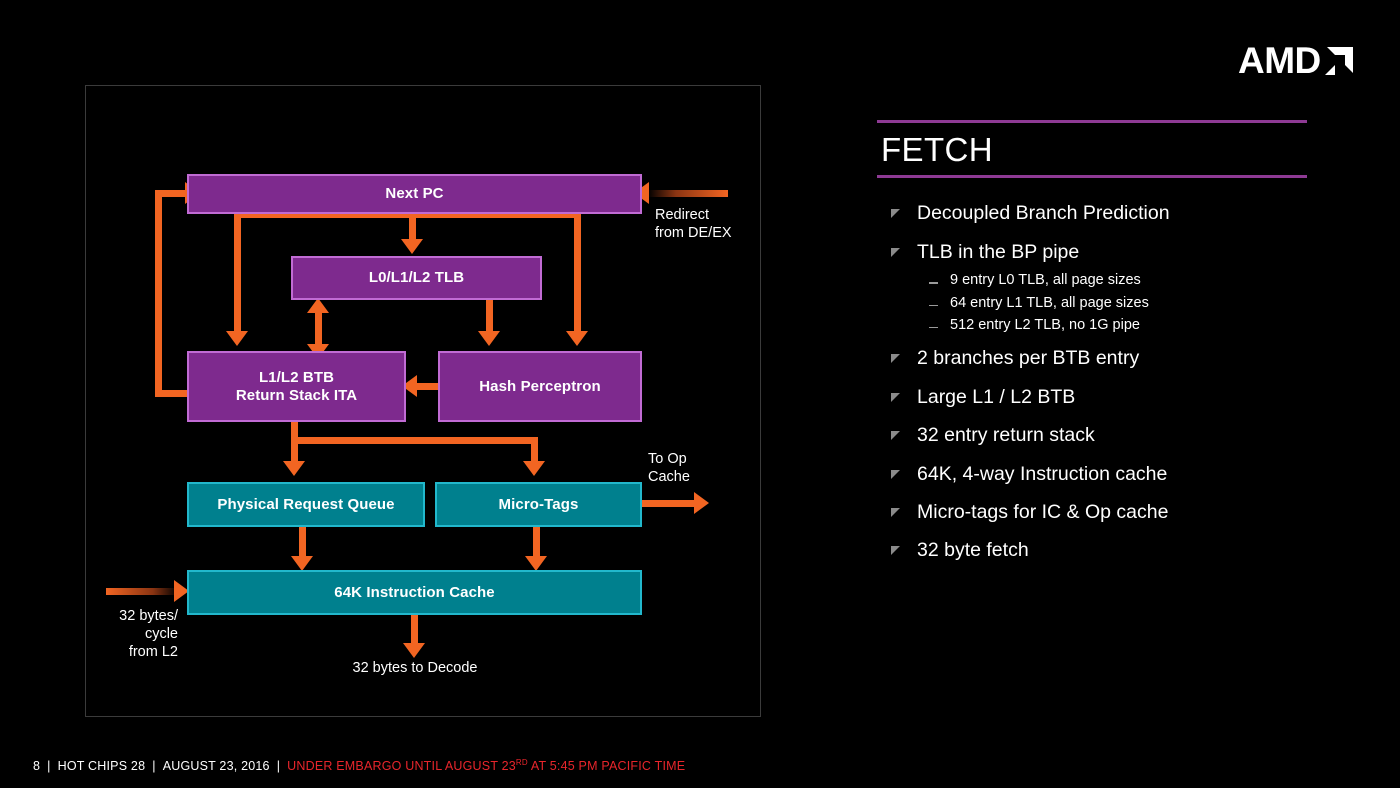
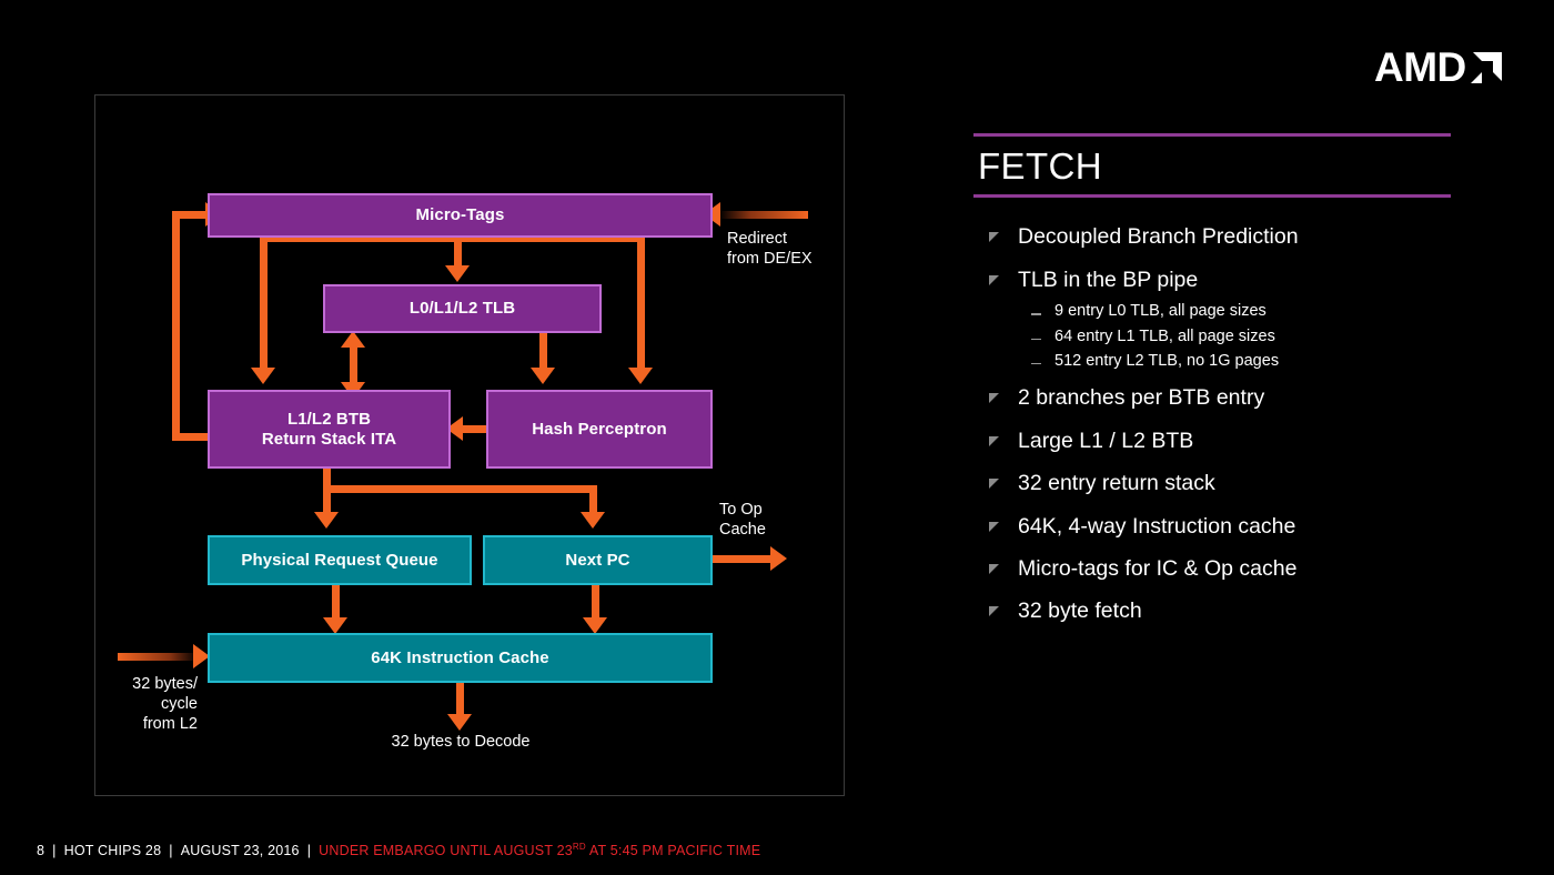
  AMD
- Next PC
+ Micro-Tags
  L0/L1/L2 TLB
  L1/L2 BTB
  Return Stack ITA
  Hash Perceptron
  Physical Request Queue
- Micro-Tags
+ Next PC
  64K Instruction Cache
  Redirect
  from DE/EX
  To Op
  Cache
  32 bytes/
  cycle
  from L2
  32 bytes to Decode
  FETCH
  Decoupled Branch Prediction
  TLB in the BP pipe
  9 entry L0 TLB, all page sizes
  64 entry L1 TLB, all page sizes
- 512 entry L2 TLB, no 1G pipe
+ 512 entry L2 TLB, no 1G pages
  2 branches per BTB entry
  Large L1 / L2 BTB
  32 entry return stack
  64K, 4-way Instruction cache
  Micro-tags for IC & Op cache
  32 byte fetch
  8
  |
  HOT CHIPS 28
  |
  AUGUST 23, 2016
  |
  UNDER EMBARGO UNTIL AUGUST 23RD AT 5:45 PM PACIFIC TIME
